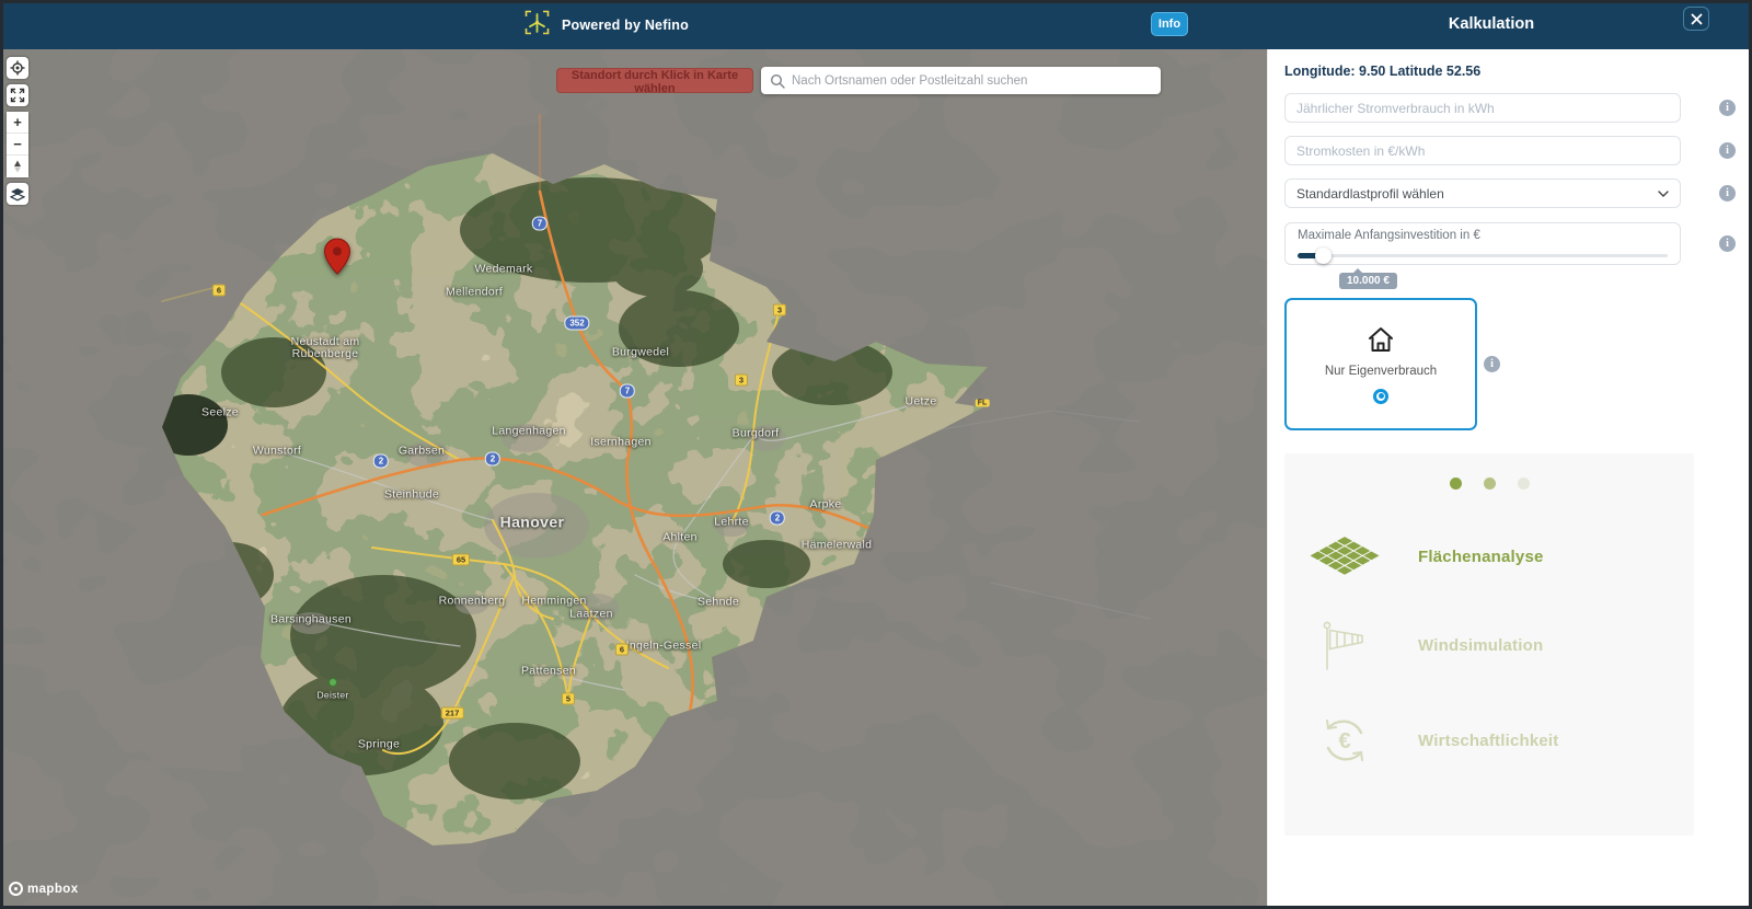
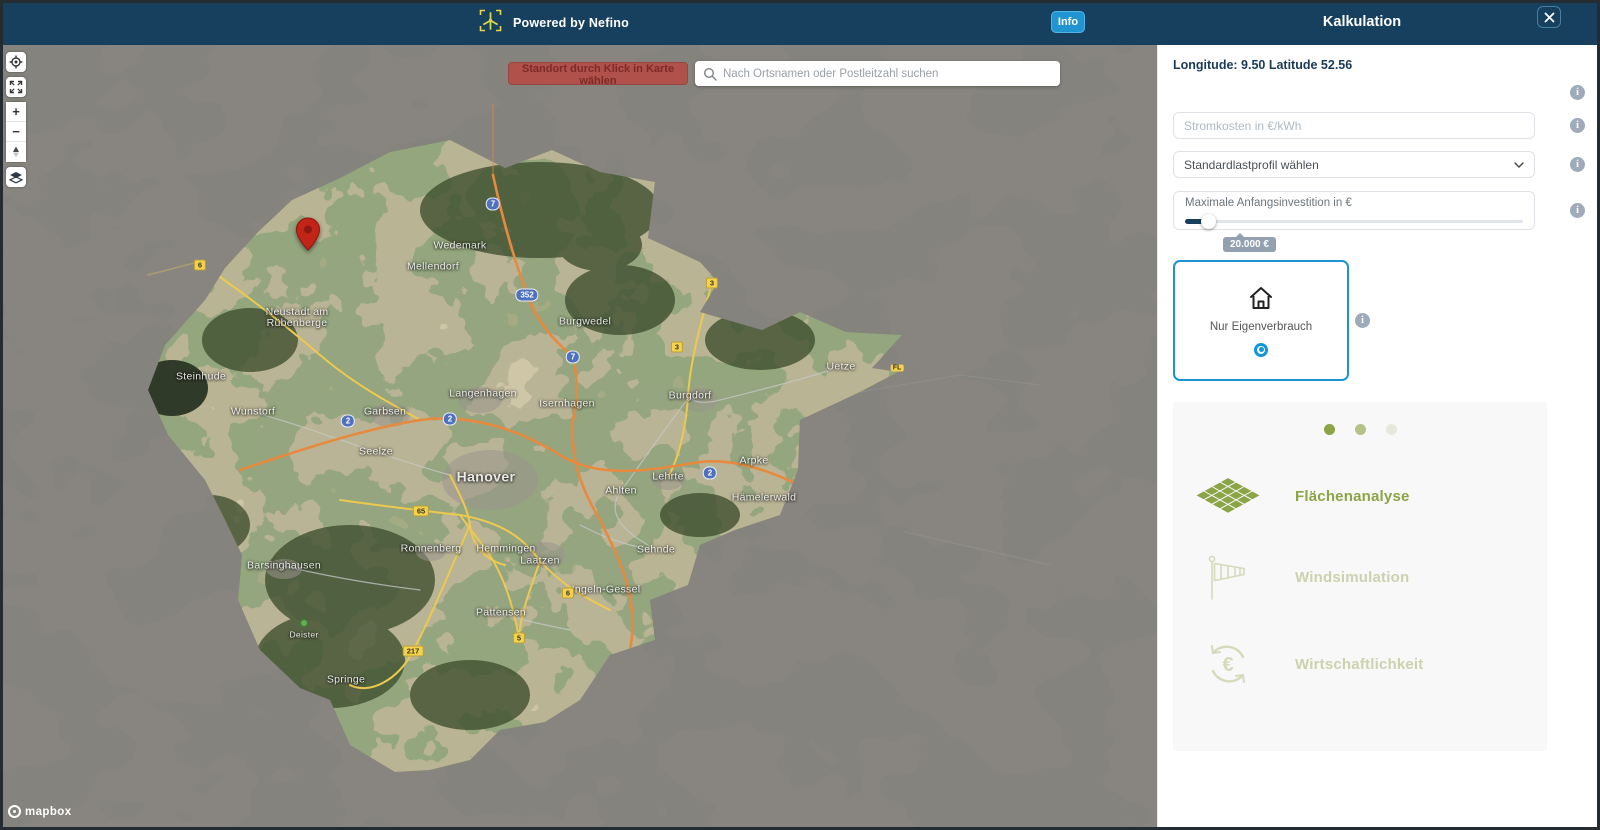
  Powered by Nefino
  Info
  Kalkulation
  Wedemark
  Mellendorf
  Burgwedel
  Neustadt am
  Rübenberge
- Seelze
+ Steinhude
  Wunstorf
  Garbsen
  Langenhagen
  Isernhagen
  Burgdorf
  Uetze
- Steinhude
+ Seelze
  Hanover
  Ahlten
  Lehrte
  Arpke
  Hämelerwald
  Ronnenberg
  Hemmingen
  Laatzen
  Sehnde
  ngeln-Gessel
  Barsinghausen
  Pattensen
  Deister
  Springe
  7
  352
  7
  2
  2
  2
  6
  3
  3
  65
  6
  5
  217
  +
  −
  Standort durch Klick in Karte wählen
  Nach Ortsnamen oder Postleitzahl suchen
  mapbox
  Longitude: 9.50 Latitude 52.56
- Jährlicher Stromverbrauch in kWh
  i
  Stromkosten in €/kWh
  i
  Standardlastprofil wählen
  i
  Maximale Anfangsinvestition in €
  i
- 10.000 €
+ 20.000 €
  Nur Eigenverbrauch
  i
  Flächenanalyse
  Windsimulation
  €
  Wirtschaftlichkeit
